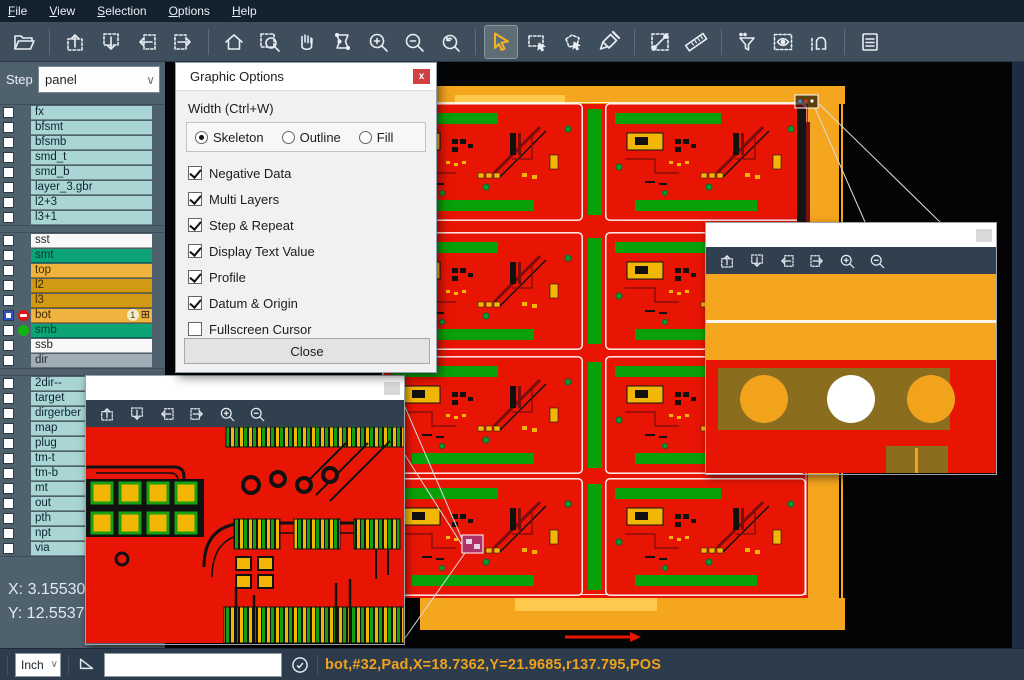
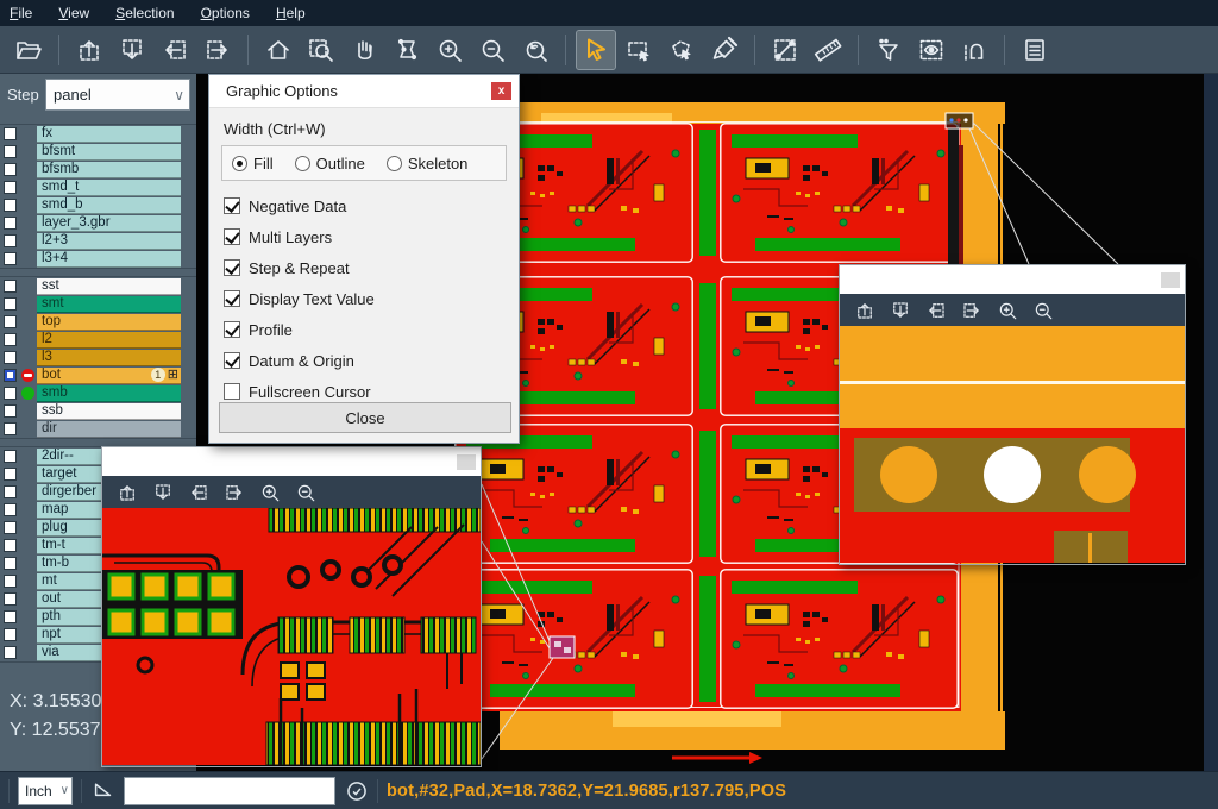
  File
  View
  Selection
  Options
  Help
  Step
  panel
  ∨
  fx
  bfsmt
  bfsmb
  smd_t
  smd_b
  layer_3.gbr
  l2+3
- l3+1
+ l3+4
  sst
  smt
  top
  l2
  l3
  bot
  1
  ⊞
  smb
  ssb
  dir
  2dir--
  target
  dirgerber
  map
  plug
  tm-t
  tm-b
  mt
  out
  pth
  npt
  via
  X: 3.15530
  Y: 12.5537
  Graphic Options
  x
  Width (Ctrl+W)
- Skeleton
+ Fill
  Outline
- Fill
+ Skeleton
  Negative Data
  Multi Layers
  Step & Repeat
  Display Text Value
  Profile
  Datum & Origin
  Fullscreen Cursor
  Close
  Inch
  ∨
  bot,#32,Pad,X=18.7362,Y=21.9685,r137.795,POS
